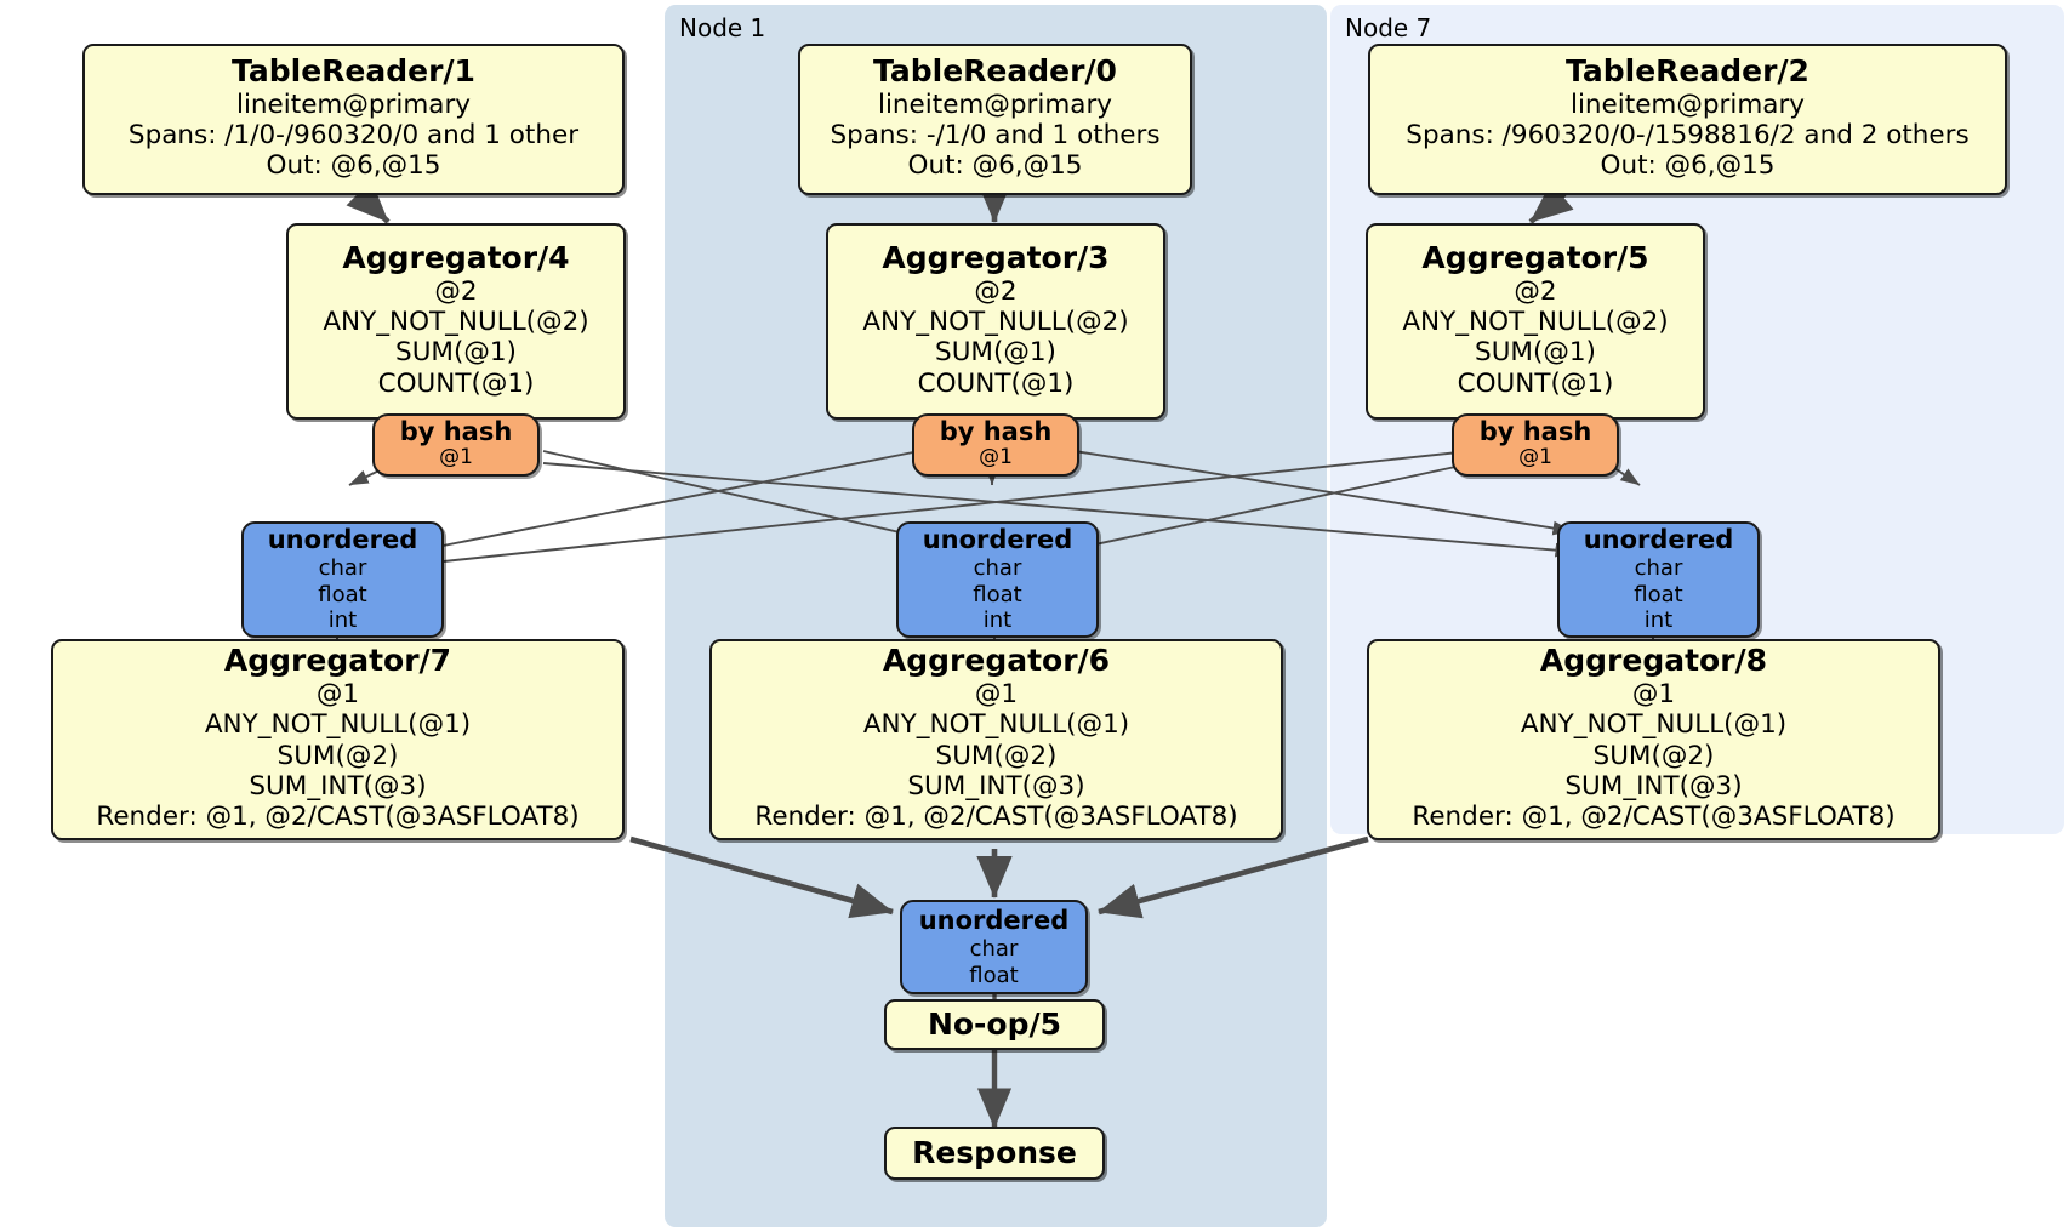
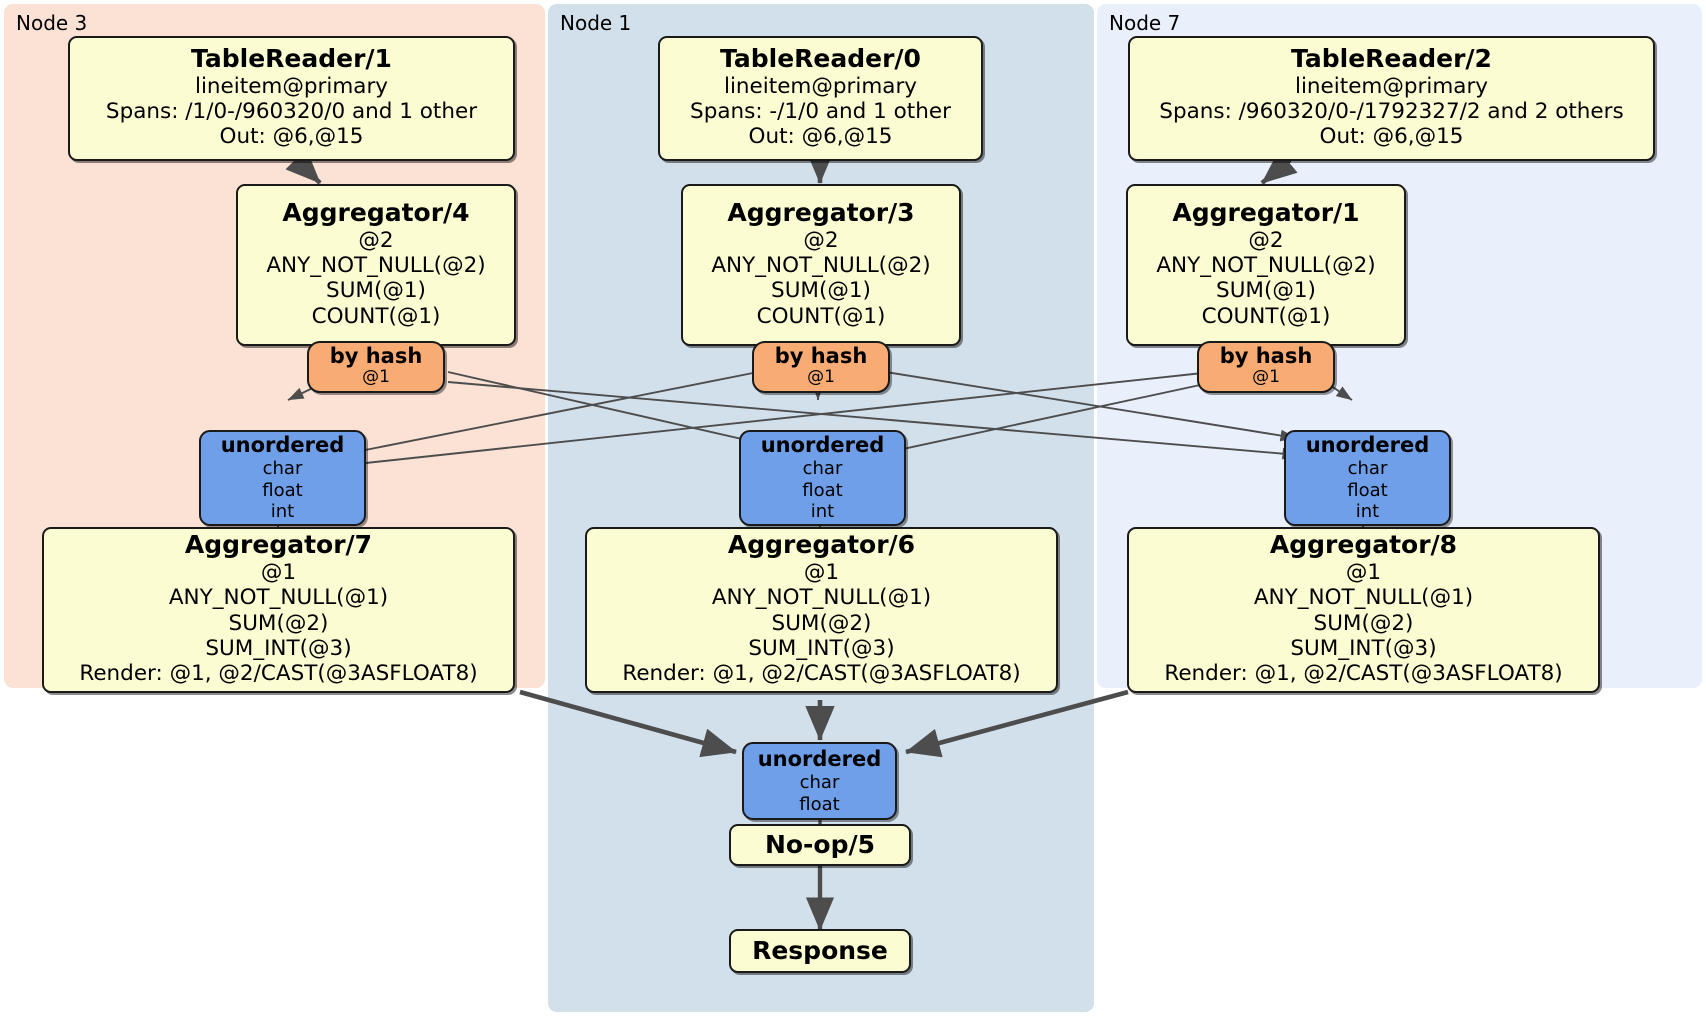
+ Node 3
  Node 1
  Node 7
  TableReader/1
  lineitem@primary
  Spans: /1/0-/960320/0 and 1 other
  Out: @6,@15
  TableReader/0
  lineitem@primary
- Spans: -/1/0 and 1 others
+ Spans: -/1/0 and 1 other
  Out: @6,@15
  TableReader/2
  lineitem@primary
- Spans: /960320/0-/1598816/2 and 2 others
+ Spans: /960320/0-/1792327/2 and 2 others
  Out: @6,@15
  Aggregator/4
  @2
  ANY_NOT_NULL(@2)
  SUM(@1)
  COUNT(@1)
  Aggregator/3
  @2
  ANY_NOT_NULL(@2)
  SUM(@1)
  COUNT(@1)
- Aggregator/5
+ Aggregator/1
  @2
  ANY_NOT_NULL(@2)
  SUM(@1)
  COUNT(@1)
  by hash
  @1
  by hash
  @1
  by hash
  @1
  unordered
  char
  float
  int
  unordered
  char
  float
  int
  unordered
  char
  float
  int
  Aggregator/7
  @1
  ANY_NOT_NULL(@1)
  SUM(@2)
  SUM_INT(@3)
  Render: @1, @2/CAST(@3ASFLOAT8)
  Aggregator/6
  @1
  ANY_NOT_NULL(@1)
  SUM(@2)
  SUM_INT(@3)
  Render: @1, @2/CAST(@3ASFLOAT8)
  Aggregator/8
  @1
  ANY_NOT_NULL(@1)
  SUM(@2)
  SUM_INT(@3)
  Render: @1, @2/CAST(@3ASFLOAT8)
  unordered
  char
  float
  No-op/5
  Response
